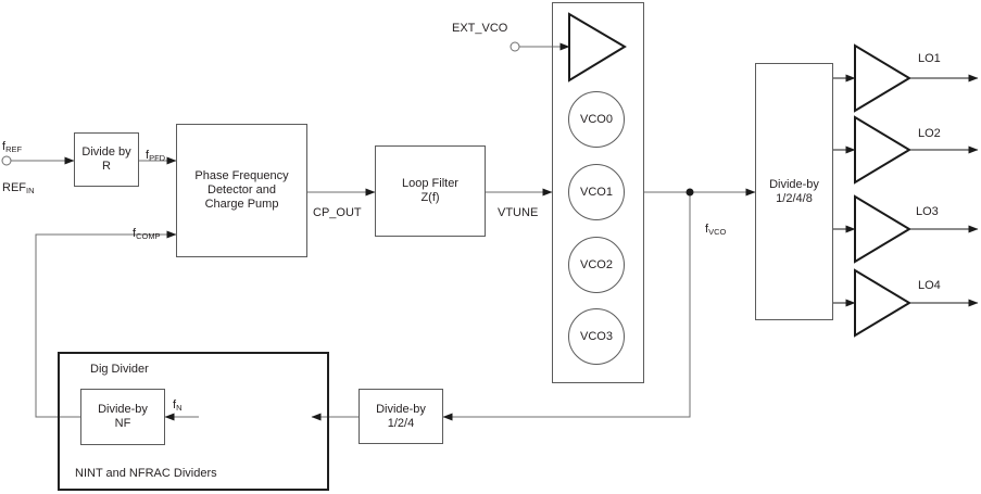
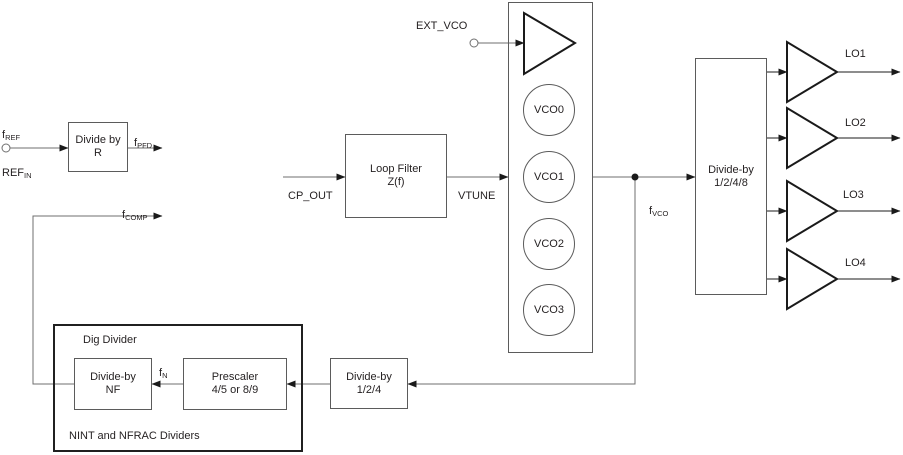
  Divide by
  R
- Phase Frequency
- Detector and
- Charge Pump
  Loop Filter
  Z(f)
  VCO0
  VCO1
  VCO2
  VCO3
  Divide-by
  1/2/4/8
  Dig Divider
  NINT and NFRAC Dividers
  Divide-by
  NF
+ Prescaler
+ 4/5 or 8/9
  Divide-by
  1/2/4
  fREF
  REFIN
  fPFD
  fCOMP
  CP_OUT
  VTUNE
  EXT_VCO
  fVCO
  fN
  LO1
  LO2
  LO3
  LO4
